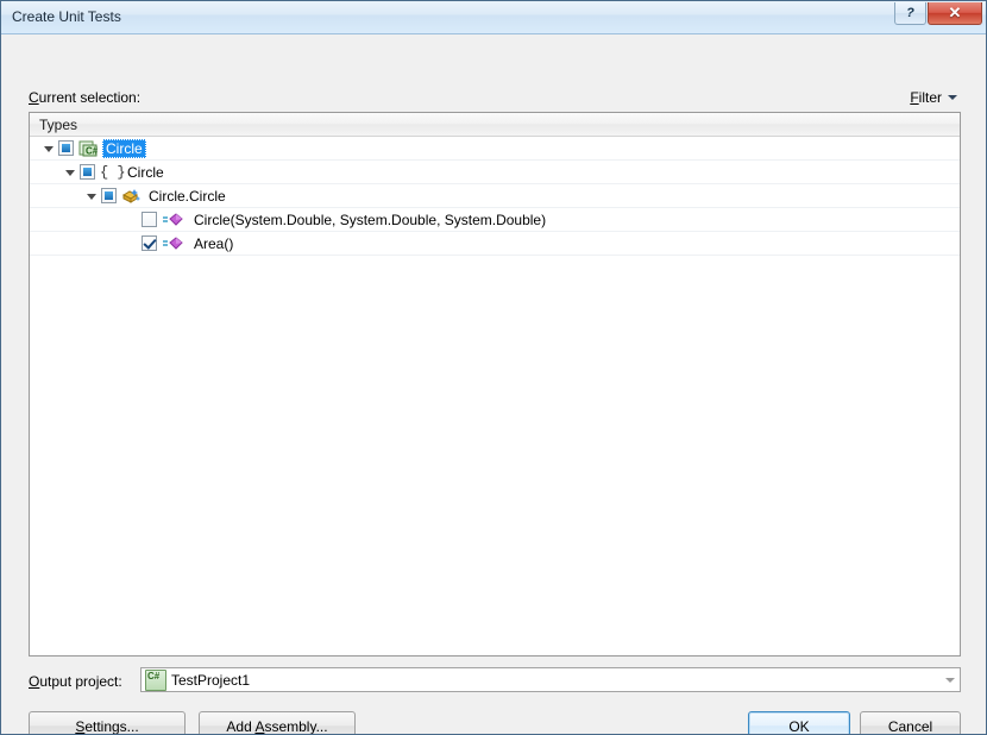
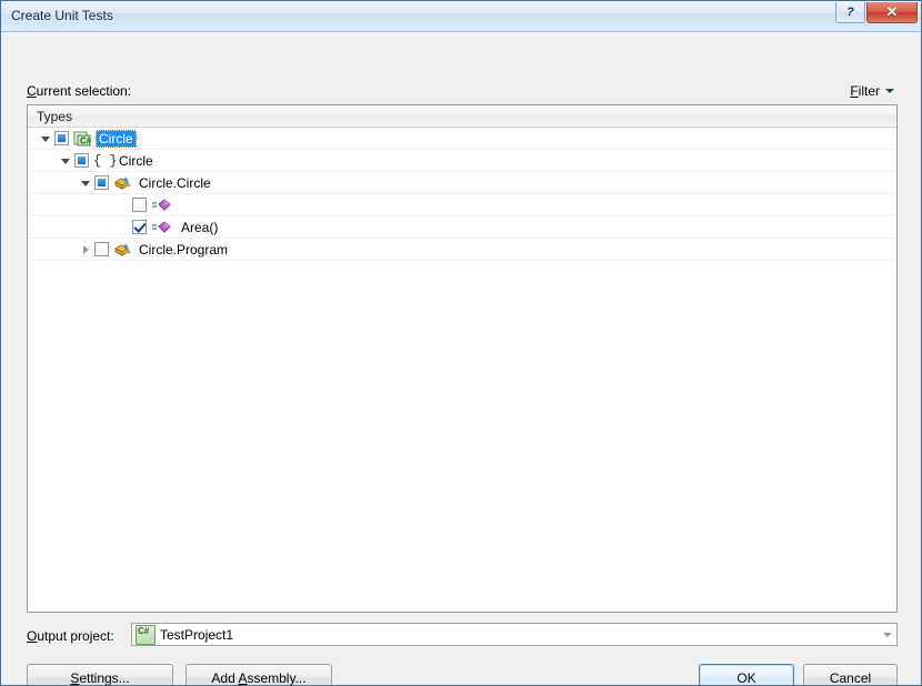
  Create Unit Tests
  ?
  ✕
  Current selection:
  Filter
  Types
  C#
  Circle
  { }
  Circle
  Circle.Circle
- Circle(System.Double, System.Double, System.Double)
  Area()
+ Circle.Program
  Output project:
  TestProject1
  Settings...
  Add Assembly...
  OK
  Cancel
